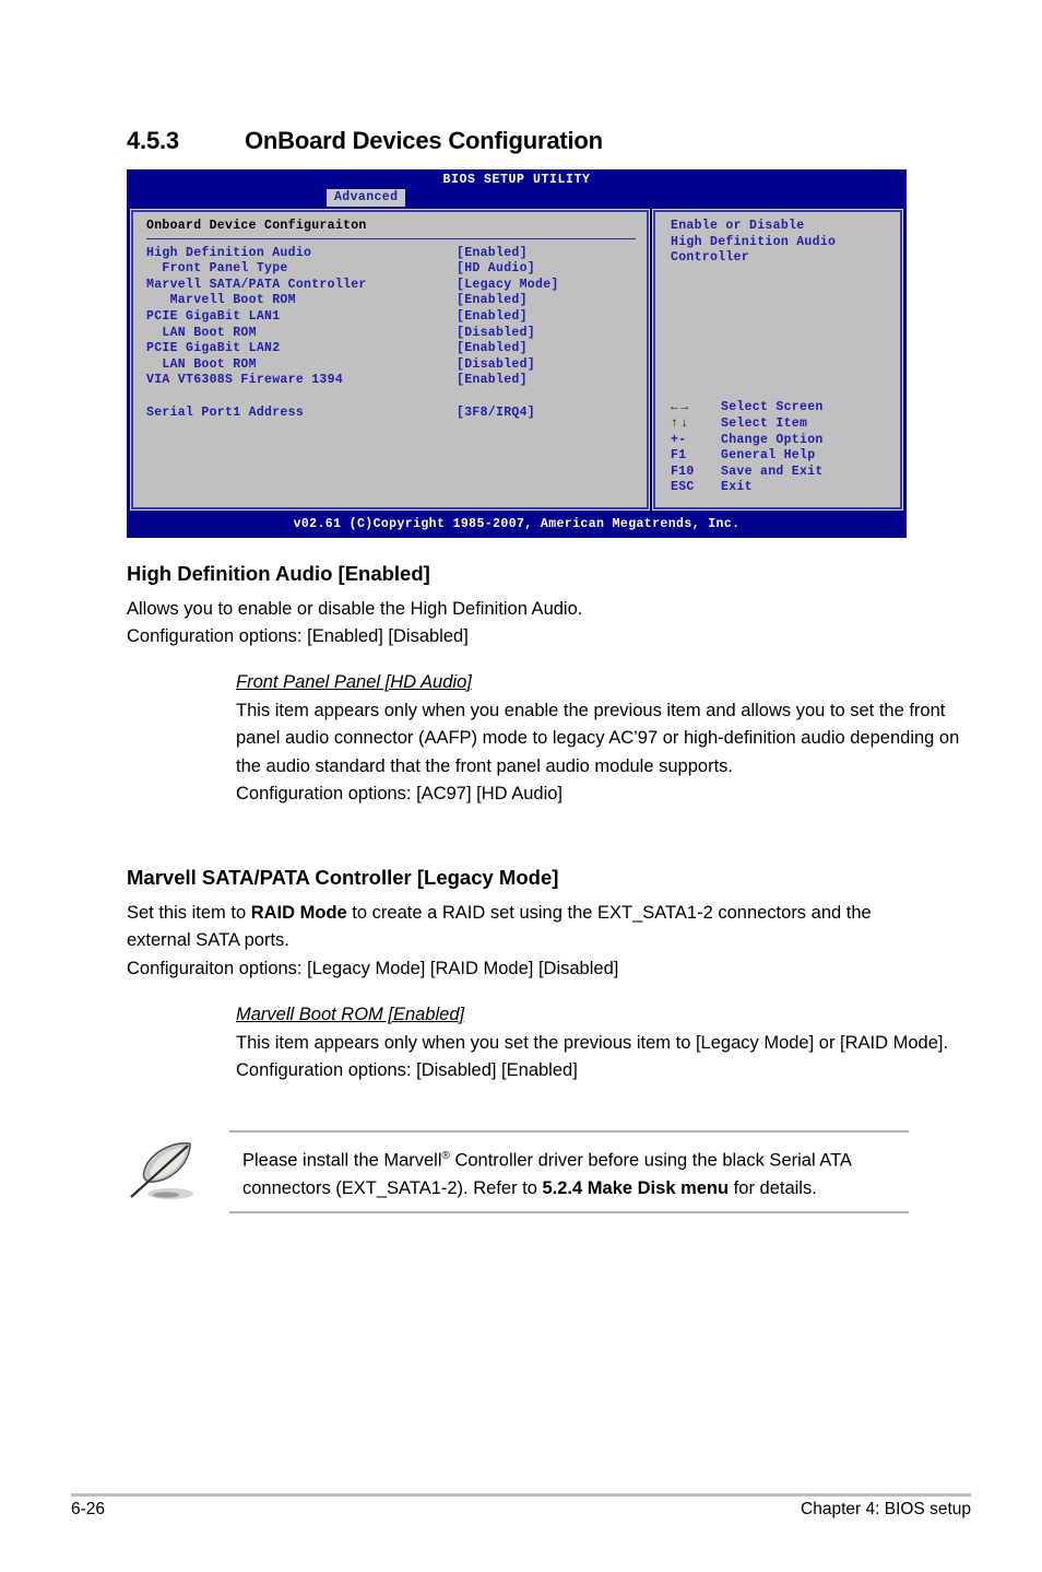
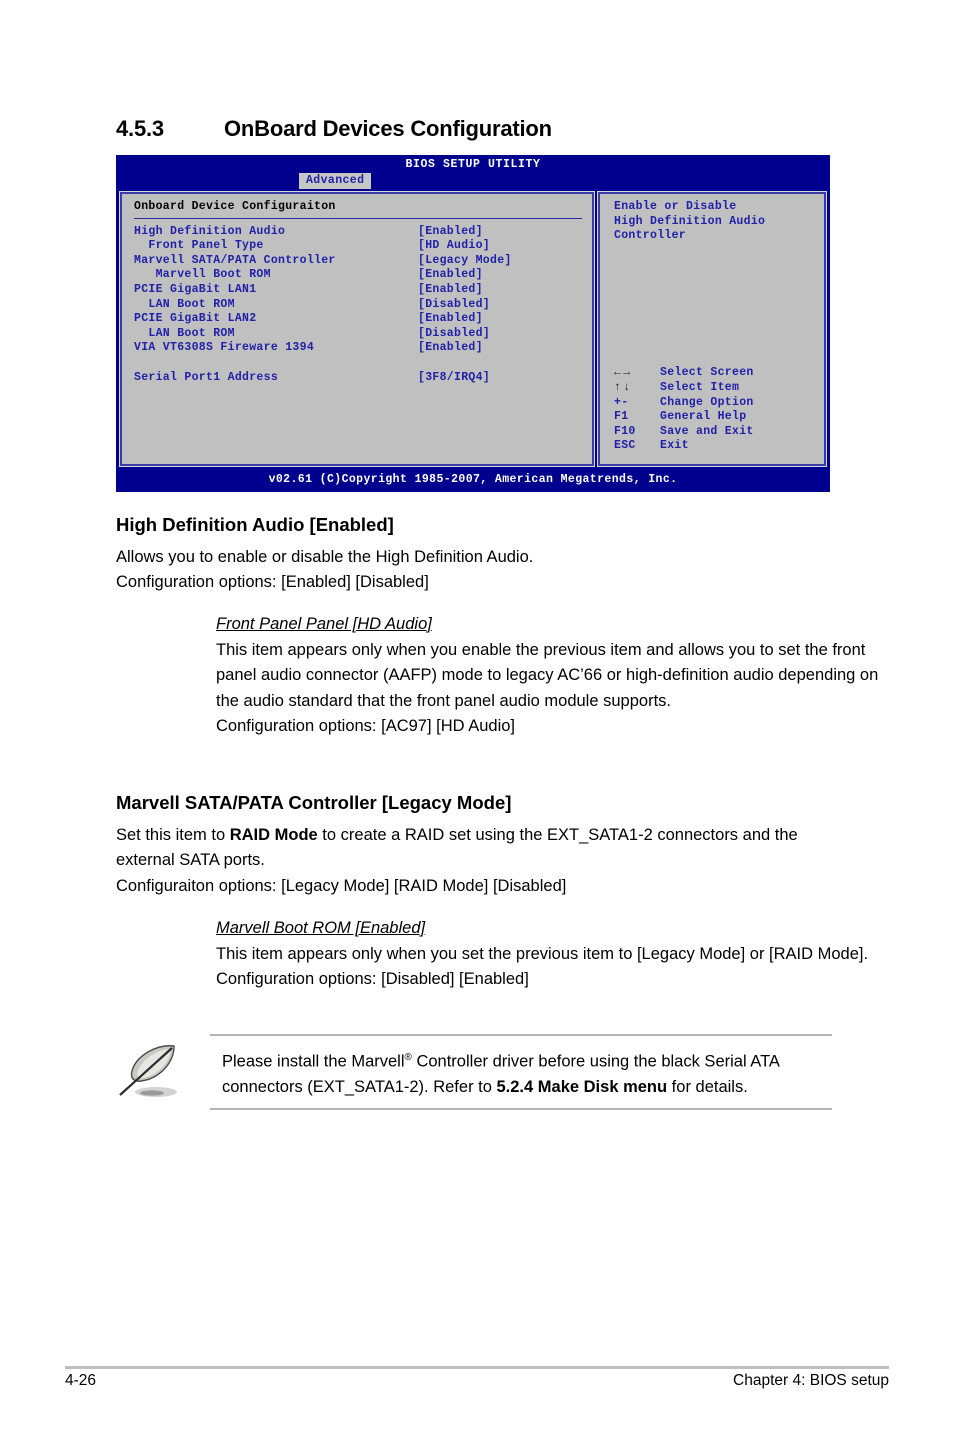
  4.5.3
  OnBoard Devices Configuration
  BIOS SETUP UTILITY
  Advanced
  Onboard Device Configuraiton
  High Definition Audio
  [Enabled]
  Front Panel Type
  [HD Audio]
  Marvell SATA/PATA Controller
  [Legacy Mode]
  Marvell Boot ROM
  [Enabled]
  PCIE GigaBit LAN1
  [Enabled]
  LAN Boot ROM
  [Disabled]
  PCIE GigaBit LAN2
  [Enabled]
  LAN Boot ROM
  [Disabled]
  VIA VT6308S Fireware 1394
  [Enabled]
  Serial Port1 Address
  [3F8/IRQ4]
  Enable or Disable
  High Definition Audio
  Controller
  ←
  →
  Select Screen
  ↑
  ↓
  Select Item
  +-
  Change Option
  F1
  General Help
  F10
  Save and Exit
  ESC
  Exit
  v02.61 (C)Copyright 1985-2007, American Megatrends, Inc.
  High Definition Audio [Enabled]
  Allows you to enable or disable the High Definition Audio.
  Configuration options: [Enabled] [Disabled]
  Front Panel Panel [HD Audio]
- This item appears only when you enable the previous item and allows you to set the front panel audio connector (AAFP) mode to legacy AC’97 or high-definition audio depending on the audio standard that the front panel audio module supports.
+ This item appears only when you enable the previous item and allows you to set the front panel audio connector (AAFP) mode to legacy AC’66 or high-definition audio depending on the audio standard that the front panel audio module supports.
  Configuration options: [AC97] [HD Audio]
  Marvell SATA/PATA Controller [Legacy Mode]
  Set this item to RAID Mode to create a RAID set using the EXT_SATA1-2 connectors and the external SATA ports.
  Configuraiton options: [Legacy Mode] [RAID Mode] [Disabled]
  Marvell Boot ROM [Enabled]
  This item appears only when you set the previous item to [Legacy Mode] or [RAID Mode].
  Configuration options: [Disabled] [Enabled]
  Please install the Marvell® Controller driver before using the black Serial ATA connectors (EXT_SATA1-2). Refer to 5.2.4 Make Disk menu for details.
- 6-26
+ 4-26
  Chapter 4: BIOS setup
